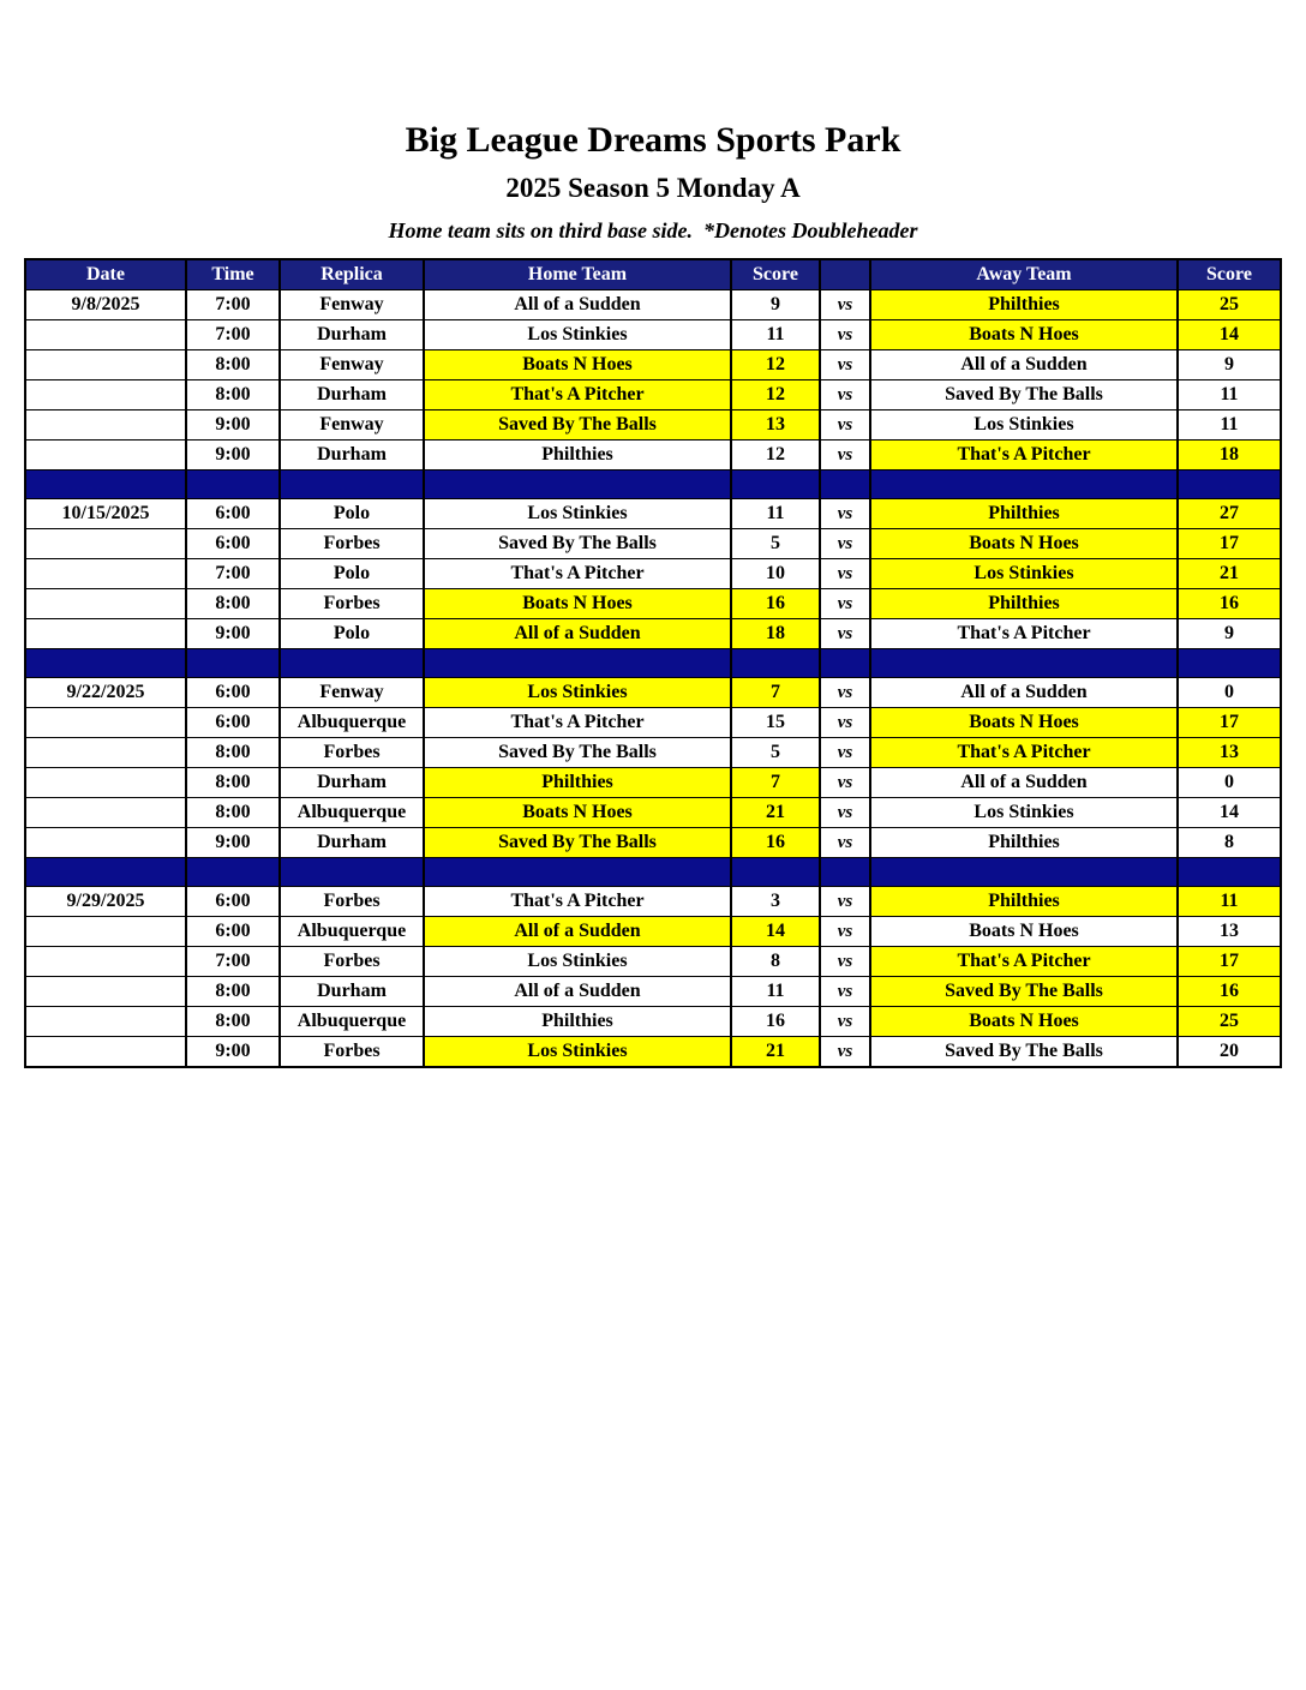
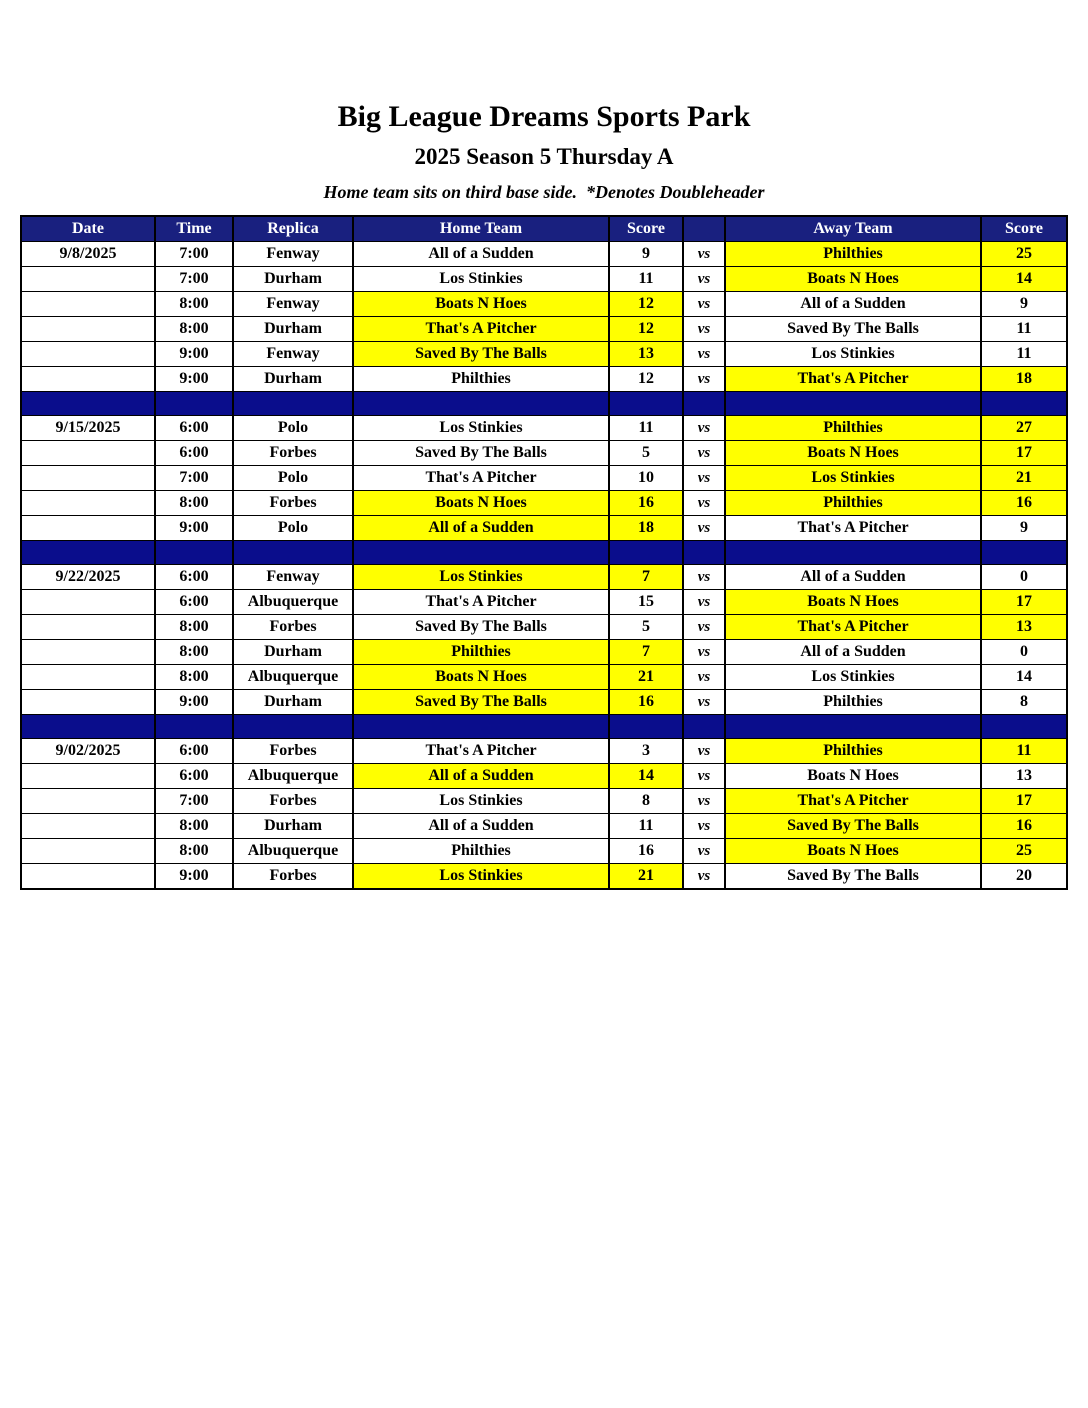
  Big League Dreams Sports Park
- 2025 Season 5 Monday A
+ 2025 Season 5 Thursday A
  Home team sits on third base side. *Denotes Doubleheader
  Date	Time	Replica	Home Team	Score		Away Team	Score
  9/8/2025	7:00	Fenway	All of a Sudden	9	vs	Philthies	25
  	7:00	Durham	Los Stinkies	11	vs	Boats N Hoes	14
  	8:00	Fenway	Boats N Hoes	12	vs	All of a Sudden	9
  	8:00	Durham	That's A Pitcher	12	vs	Saved By The Balls	11
  	9:00	Fenway	Saved By The Balls	13	vs	Los Stinkies	11
  	9:00	Durham	Philthies	12	vs	That's A Pitcher	18
- 10/15/2025	6:00	Polo	Los Stinkies	11	vs	Philthies	27
+ 9/15/2025	6:00	Polo	Los Stinkies	11	vs	Philthies	27
  	6:00	Forbes	Saved By The Balls	5	vs	Boats N Hoes	17
  	7:00	Polo	That's A Pitcher	10	vs	Los Stinkies	21
  	8:00	Forbes	Boats N Hoes	16	vs	Philthies	16
  	9:00	Polo	All of a Sudden	18	vs	That's A Pitcher	9
  9/22/2025	6:00	Fenway	Los Stinkies	7	vs	All of a Sudden	0
  	6:00	Albuquerque	That's A Pitcher	15	vs	Boats N Hoes	17
  	8:00	Forbes	Saved By The Balls	5	vs	That's A Pitcher	13
  	8:00	Durham	Philthies	7	vs	All of a Sudden	0
  	8:00	Albuquerque	Boats N Hoes	21	vs	Los Stinkies	14
  	9:00	Durham	Saved By The Balls	16	vs	Philthies	8
- 9/29/2025	6:00	Forbes	That's A Pitcher	3	vs	Philthies	11
+ 9/02/2025	6:00	Forbes	That's A Pitcher	3	vs	Philthies	11
  	6:00	Albuquerque	All of a Sudden	14	vs	Boats N Hoes	13
  	7:00	Forbes	Los Stinkies	8	vs	That's A Pitcher	17
  	8:00	Durham	All of a Sudden	11	vs	Saved By The Balls	16
  	8:00	Albuquerque	Philthies	16	vs	Boats N Hoes	25
  	9:00	Forbes	Los Stinkies	21	vs	Saved By The Balls	20
